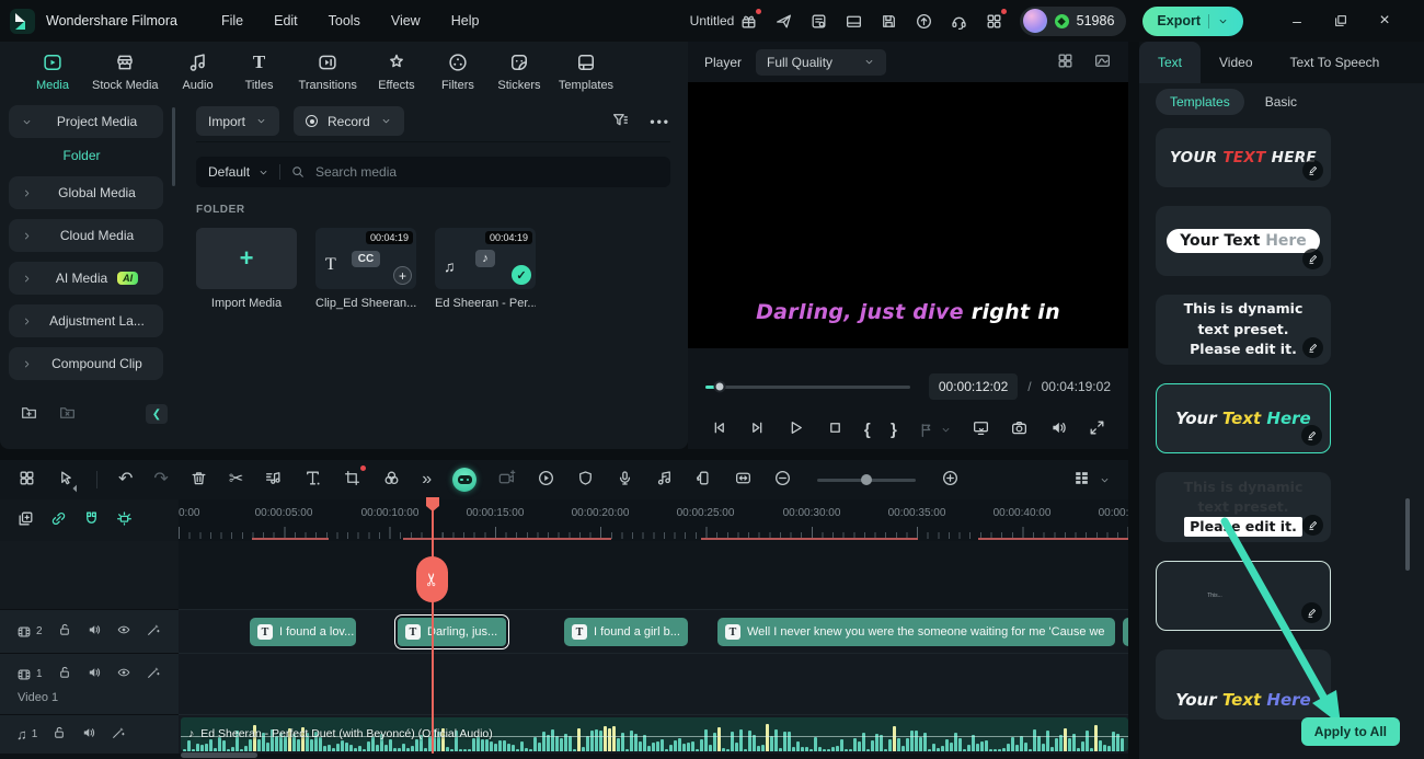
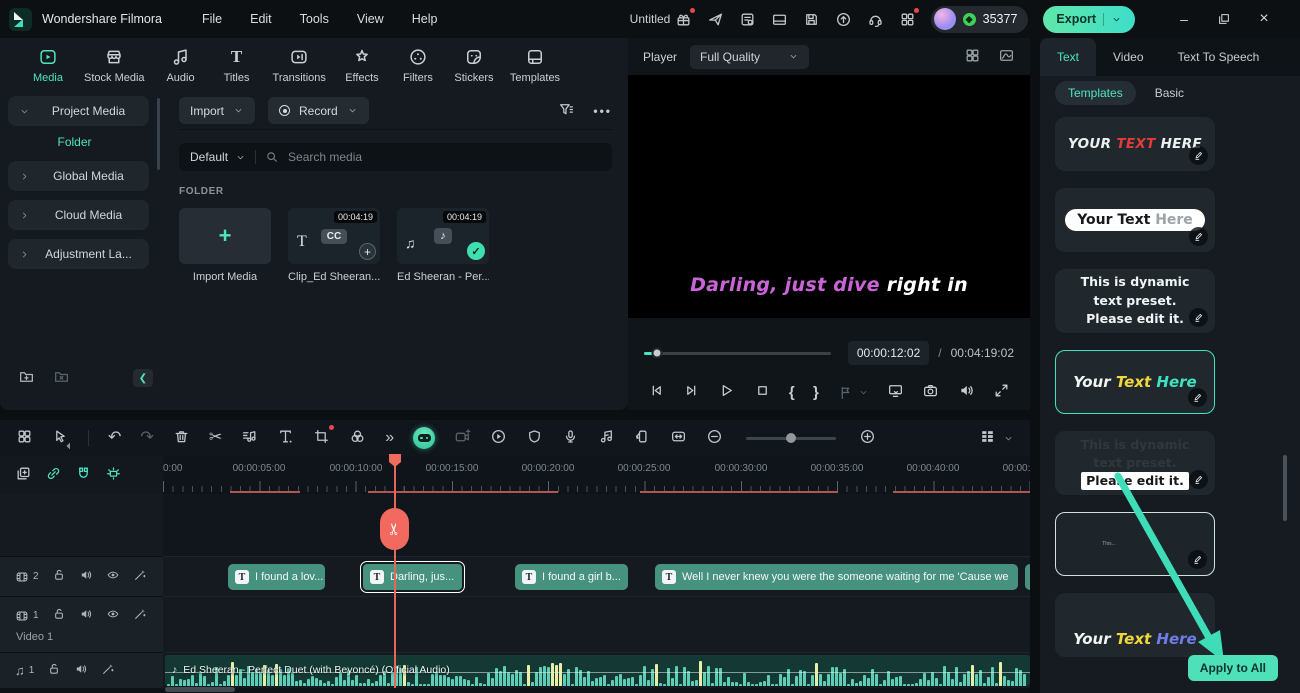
  Wondershare Filmora
  File
  Edit
  Tools
  View
  Help
  Untitled
  ◆
- 51986
+ 35377
  Export
  –
  ×
  Media
  Stock Media
  Audio
  T
  Titles
  Transitions
  Effects
  Filters
  Stickers
  Templates
  Project Media
  Folder
  Global Media
  Cloud Media
- AI Media
- AI
  Adjustment La...
- Compound Clip
  ❮
  Import
  Record
  •••
  Default
  Search media
  FOLDER
  +
  Import Media
  T
  CC
  00:04:19
  +
  Clip_Ed Sheeran...
  ♫
  ♪
  00:04:19
  ✓
  Ed Sheeran - Per..
  Player
  Full Quality
  Darling, just dive right in
  00:00:12:02
  /
  00:04:19:02
  {
  }
  Text
  Video
  Text To Speech
  Templates
  Basic
  YOUR TEXT HERE
  Your Text Here
  This is dynamic
  text preset.
  Please edit it.
  Your Text Here
  Pleae edit it.
  Your Text Here
  Apply to All
  ↶
  ↷
  ✂
  »
  00:00:05:00
  00:00:10:00
  00:00:15:00
  00:00:20:00
  00:00:25:00
  00:00:30:00
  00:00:35:00
  00:00:40:00
  2
  T
  I found a lov...
  T
  arling, jus...
  T
  I found a girl b...
  T
  Well I never knew you were the someone waiting for me 'Cause we
  1
  Video 1
  ♫
  1
  ♪
  Ed Sheeran - Perfect Duet (with Beyoncé) (Oficial Audio)
